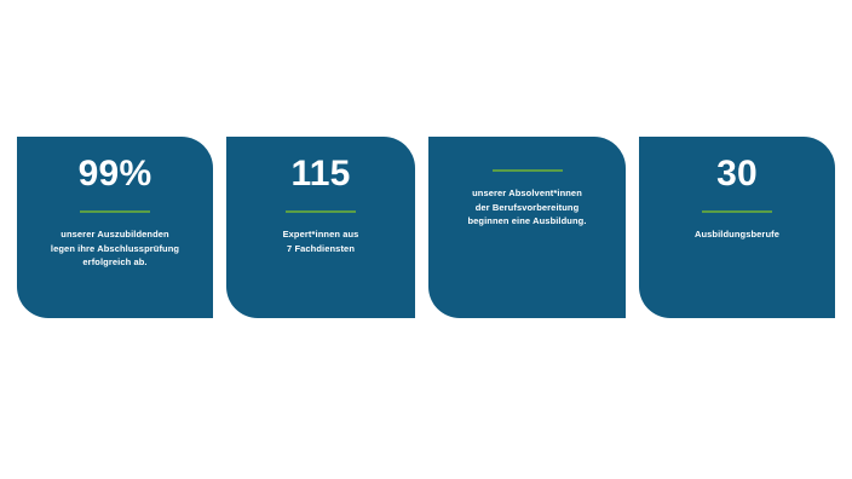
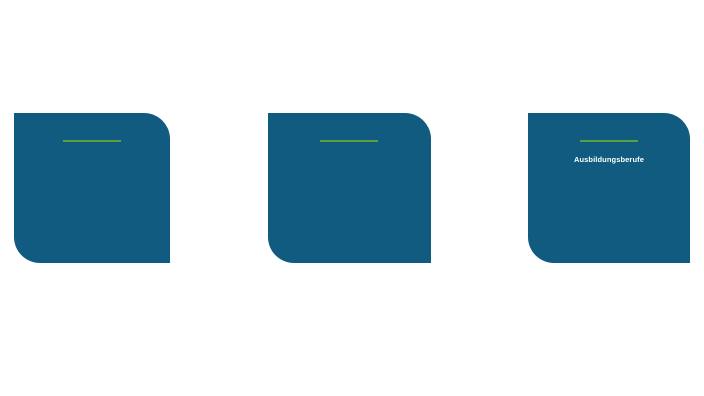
- 99%
- unserer Auszubildenden
- legen ihre Abschlussprüfung
- erfolgreich ab.
- 115
- Expert*innen aus
- 7 Fachdiensten
- unserer Absolvent*innen
- der Berufsvorbereitung
- beginnen eine Ausbildung.
- 30
  Ausbildungsberufe
